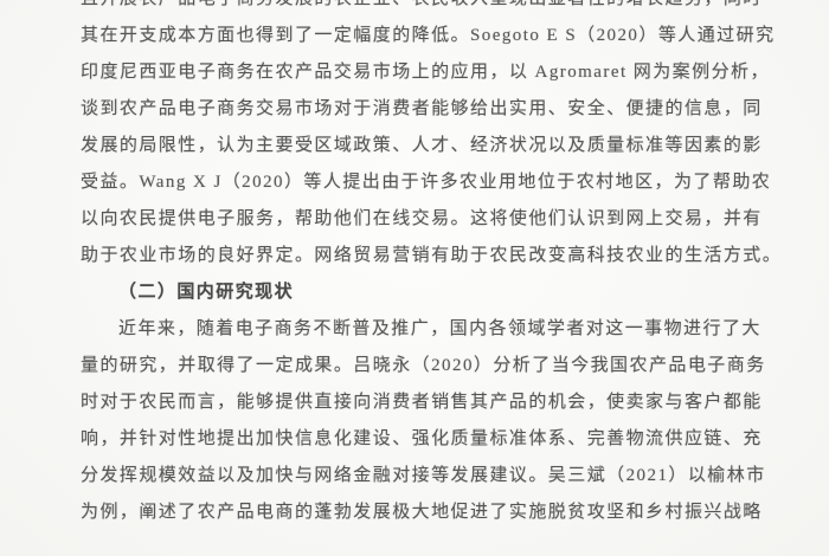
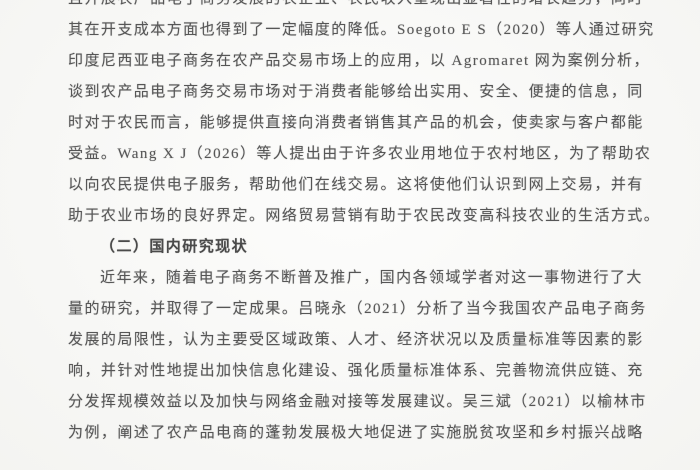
  其在开支成本方面也得到了一定幅度的降低。Soegoto E S（2020）等人通过研究
  印度尼西亚电子商务在农产品交易市场上的应用，以 Agromaret 网为案例分析，
  谈到农产品电子商务交易市场对于消费者能够给出实用、安全、便捷的信息，同
- 发展的局限性，认为主要受区域政策、人才、经济状况以及质量标准等因素的影
+ 时对于农民而言，能够提供直接向消费者销售其产品的机会，使卖家与客户都能
- 受益。Wang X J（2020）等人提出由于许多农业用地位于农村地区，为了帮助农
+ 受益。Wang X J（2026）等人提出由于许多农业用地位于农村地区，为了帮助农
  以向农民提供电子服务，帮助他们在线交易。这将使他们认识到网上交易，并有
  助于农业市场的良好界定。网络贸易营销有助于农民改变高科技农业的生活方式。
  （二）国内研究现状
  近年来，随着电子商务不断普及推广，国内各领域学者对这一事物进行了大
- 量的研究，并取得了一定成果。吕晓永（2020）分析了当今我国农产品电子商务
+ 量的研究，并取得了一定成果。吕晓永（2021）分析了当今我国农产品电子商务
- 时对于农民而言，能够提供直接向消费者销售其产品的机会，使卖家与客户都能
+ 发展的局限性，认为主要受区域政策、人才、经济状况以及质量标准等因素的影
  响，并针对性地提出加快信息化建设、强化质量标准体系、完善物流供应链、充
  分发挥规模效益以及加快与网络金融对接等发展建议。吴三斌（2021）以榆林市
  为例，阐述了农产品电商的蓬勃发展极大地促进了实施脱贫攻坚和乡村振兴战略
